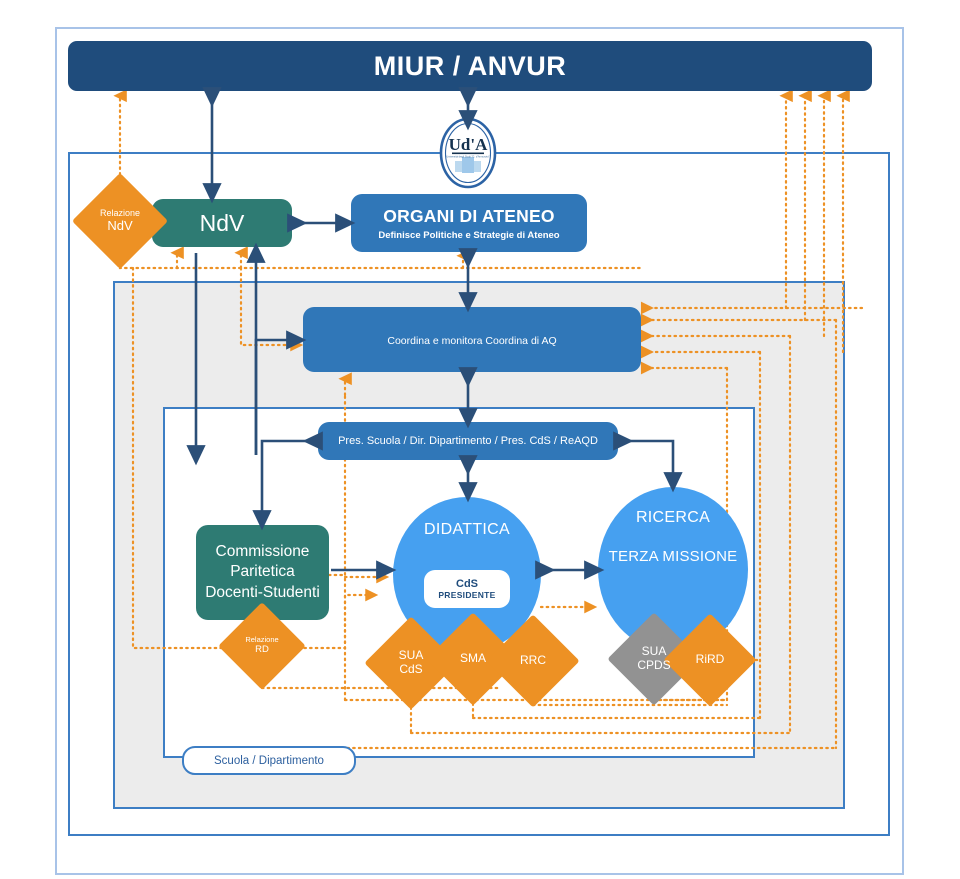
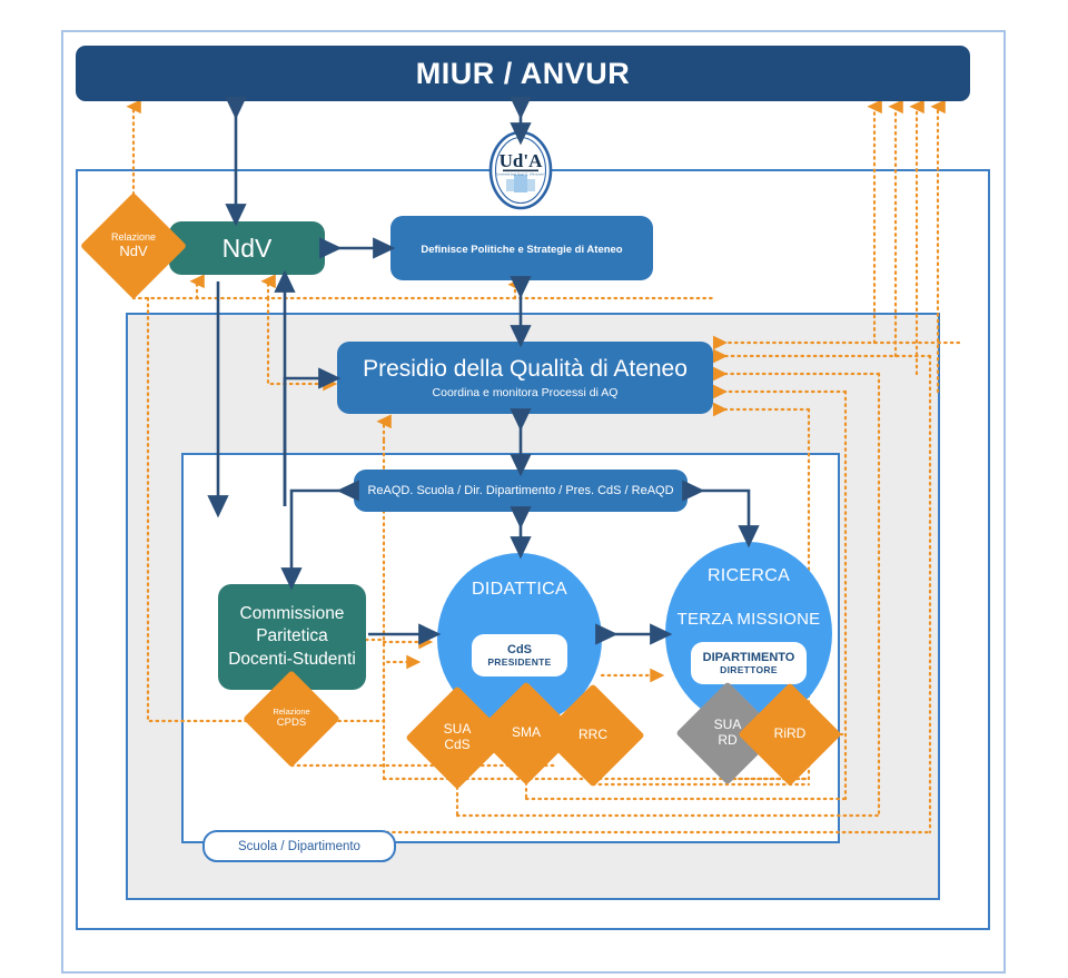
  MIUR / ANVUR
  Ud'A
  NdV
- ORGANI DI ATENEO
  Definisce Politiche e Strategie di Ateneo
+ Presidio della Qualità di Ateneo
- Coordina e monitora Coordina di AQ
+ Coordina e monitora Processi di AQ
- Pres. Scuola / Dir. Dipartimento / Pres. CdS / ReAQD
+ ReAQD. Scuola / Dir. Dipartimento / Pres. CdS / ReAQD
  Commissione
  Paritetica
  Docenti-Studenti
  DIDATTICA
  CdS
  PRESIDENTE
  RICERCA
  TERZA MISSIONE
+ DIPARTIMENTO
+ DIRETTORE
  Relazione
  NdV
  Relazione
- RD
+ CPDS
  SUA
  CdS
  SMA
  RRC
  SUA
- CPDS
+ RD
  RiRD
  Scuola / Dipartimento
